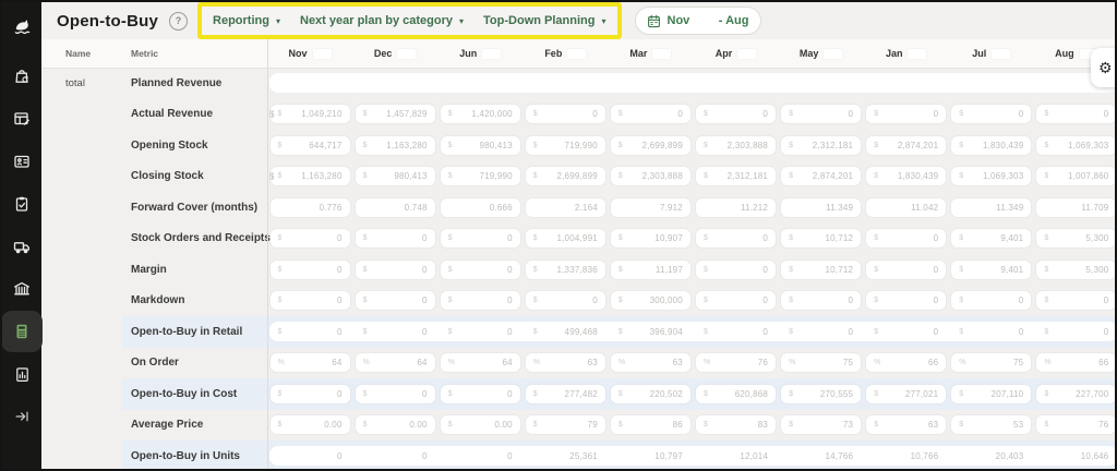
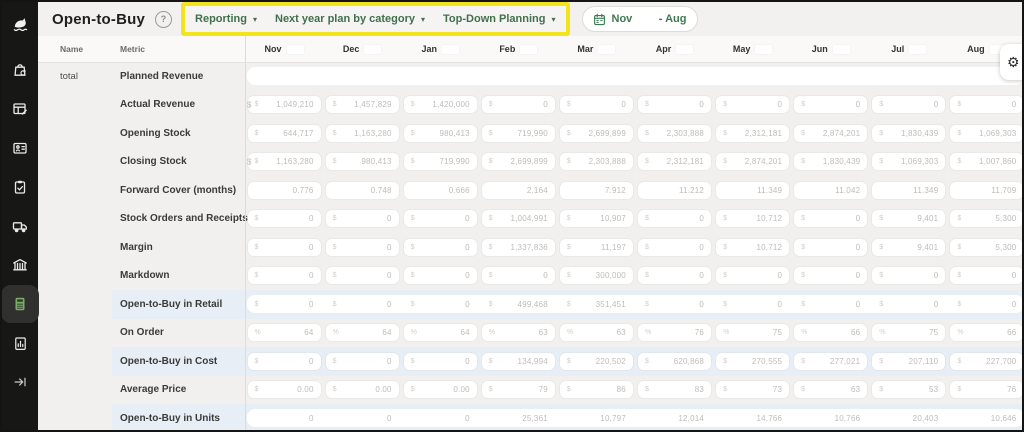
  Open-to-Buy
  ?
  Reporting
  ▾
  Next year plan by category
  ▾
  Top-Down Planning
  ▾
  Nov
  - Aug
  Name
  Metric
  Nov
  Dec
- Jun
+ Jan
  Feb
  Mar
  Apr
  May
- Jan
+ Jun
  Jul
  Aug
  total
  Planned Revenue
  Actual Revenue
  $
  1,049,210
  1,457,829
  1,420,000
  0
  0
  0
  0
  0
  0
  0
  Opening Stock
  644,717
  1,163,280
  980,413
  719,990
  2,699,899
  2,303,888
  2,312,181
  2,874,201
  1,830,439
  1,069,303
  Closing Stock
  $
  1,163,280
  980,413
  719,990
  2,699,899
  2,303,888
  2,312,181
  2,874,201
  1,830,439
  1,069,303
  1,007,860
  Forward Cover (months)
  0.776
  0.748
  0.666
  2.164
  7.912
  11.212
  11.349
  11.042
  11.349
  11.709
  Stock Orders and Receipt
  0
  0
  0
  1,004,991
  10,907
  0
  10,712
  0
  9,401
  5,300
  Margin
  0
  0
  0
  1,337,836
  11,197
  0
  10,712
  0
  9,401
  5,300
  Markdown
  0
  0
  0
  0
  300,000
  0
  0
  0
  0
  0
  Open-to-Buy in Retail
  0
  0
  0
  499,468
- 396,904
+ 351,451
  0
  0
  0
  0
  0
  On Order
  64
  64
  64
  63
  63
  76
  75
  66
  75
  66
  Open-to-Buy in Cost
  0
  0
  0
- 277,482
+ 134,994
  220,502
  620,868
  270,555
  277,021
  207,110
  227,700
  Average Price
  0.00
  0.00
  0.00
  79
  86
  83
  73
  63
  53
  76
  Open-to-Buy in Units
  0
  0
  0
  25,361
  10,797
  12,014
  14,766
  10,766
  20,403
  10,646
  ⚙
